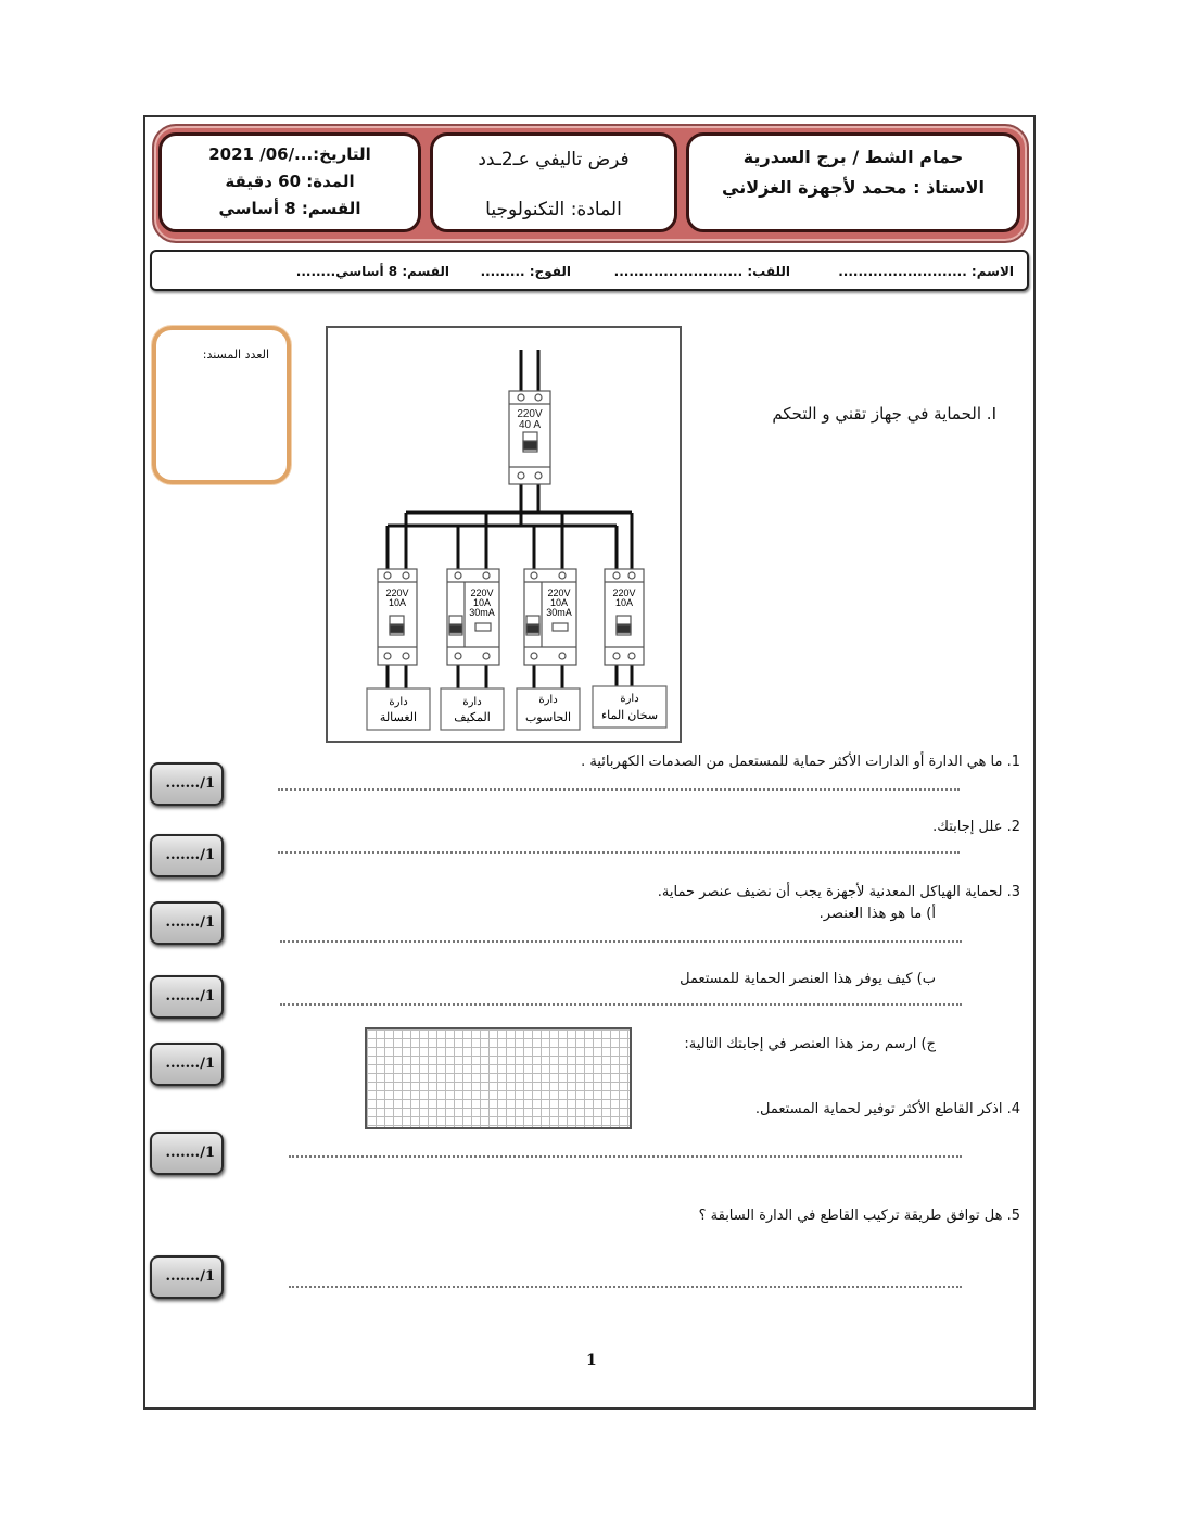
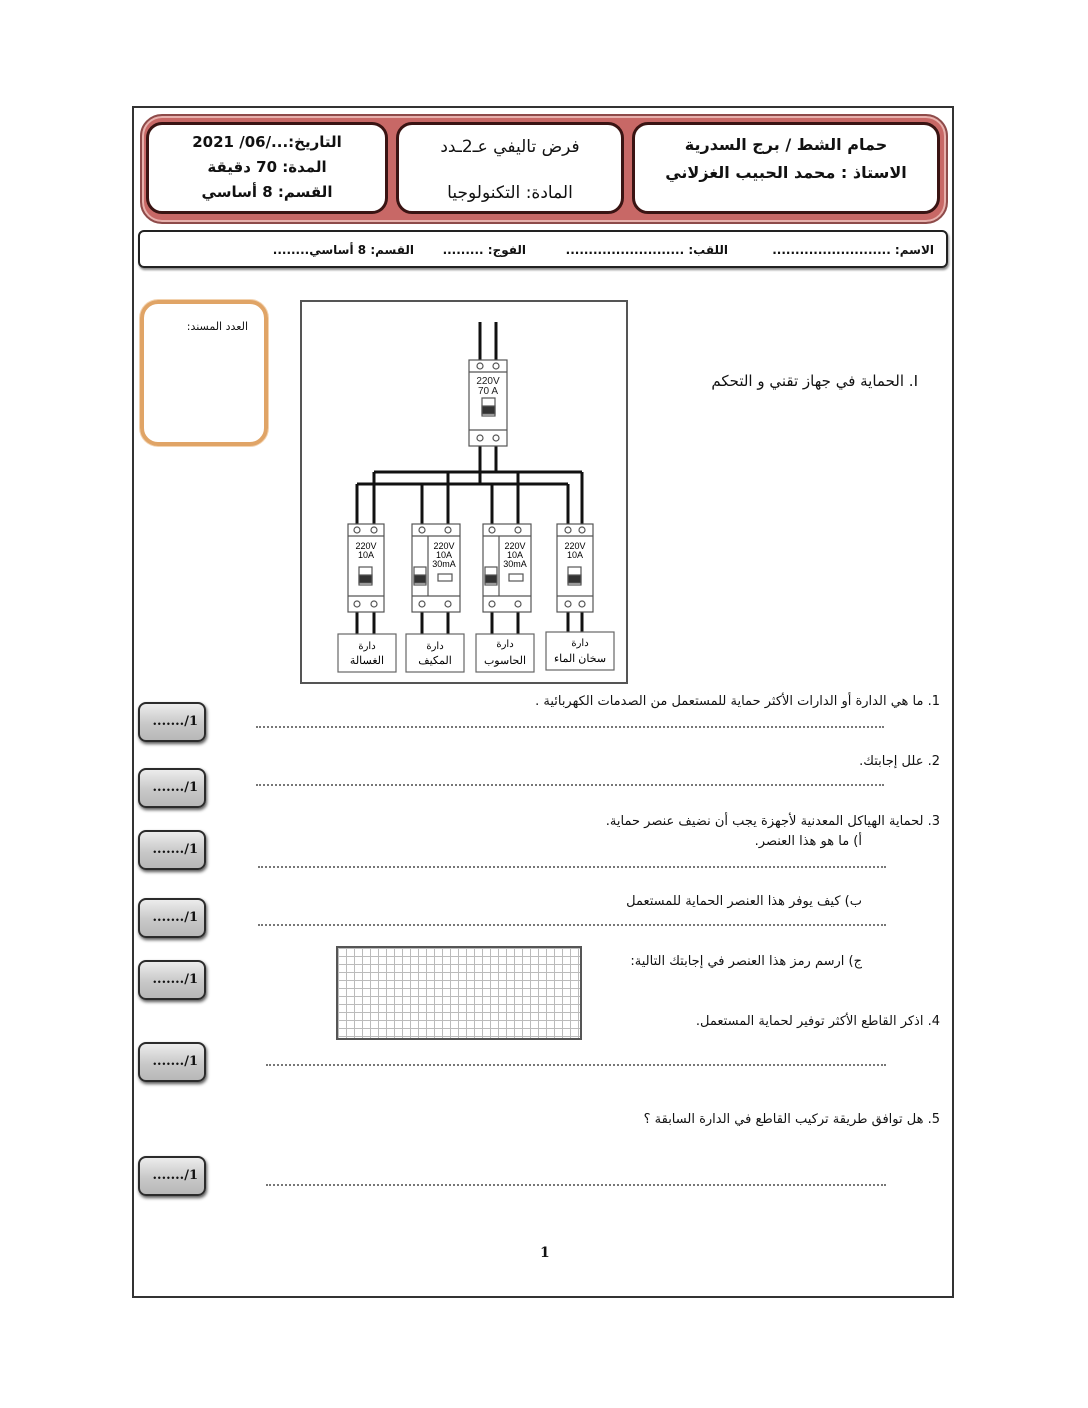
  حمام الشط / برج السدرية
- الاستاذ : محمد لأجهزة الغزلاني
+ الاستاذ : محمد الحبيب الغزلاني
  فرض تاليفي عـ2ـدد
  المادة: التكنولوجيا
  التاريخ:.../06/ 2021
- المدة: 60 دقيقة
+ المدة: 70 دقيقة
  القسم: 8 أساسي
  الاسم: ..........................
  اللقب: ..........................
  الفوج: .........
  القسم: 8 أساسي........
  العدد المسند:
  I. الحماية في جهاز تقني و التحكم
  220V
- 40 A
+ 70 A
  220V
  10A
  220V
  10A
  30mA
  220V
  10A
  30mA
  220V
  10A
  دارة
  الغسالة
  دارة
  المكيف
  دارة
  الحاسوب
  دارة
  سخان الماء
  1. ما هي الدارة أو الدارات الأكثر حماية للمستعمل من الصدمات الكهربائية .
  ......./1
  2. علل إجابتك.
  ......./1
  3. لحماية الهياكل المعدنية لأجهزة يجب أن نضيف عنصر حماية.
  أ) ما هو هذا العنصر.
  ......./1
  ب) كيف يوفر هذا العنصر الحماية للمستعمل
  ......./1
  ج) ارسم رمز هذا العنصر في إجابتك التالية:
  ......./1
  4. اذكر القاطع الأكثر توفير لحماية المستعمل.
  ......./1
  5. هل توافق طريقة تركيب القاطع في الدارة السابقة ؟
  ......./1
  1
